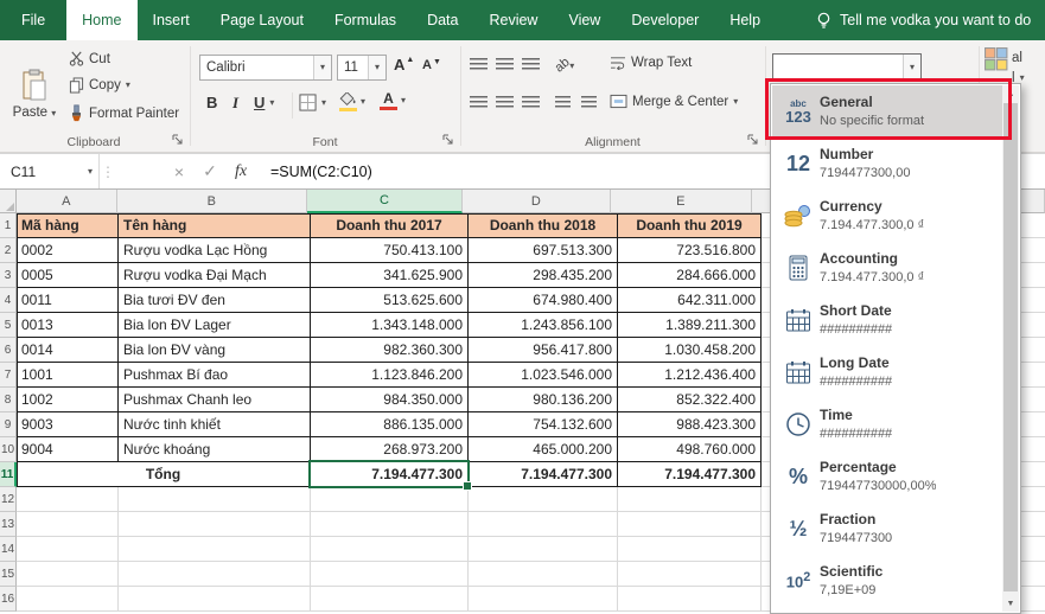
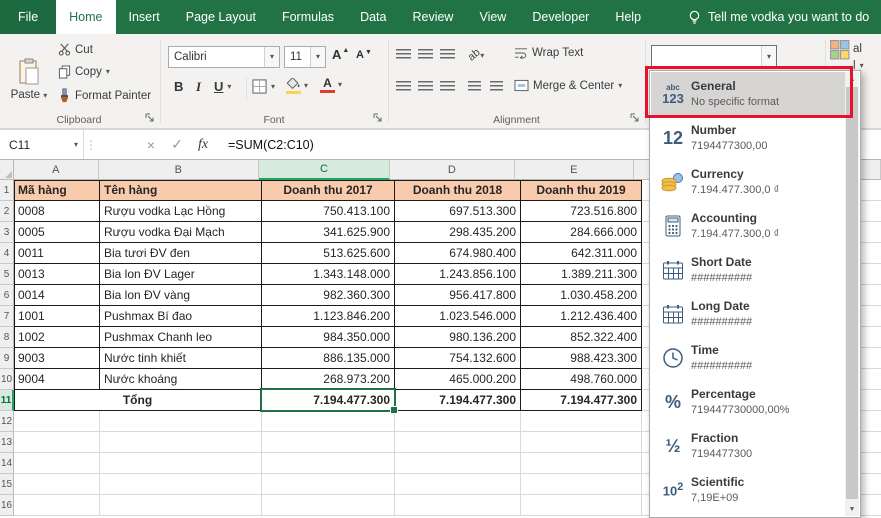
  File
  Home
  Insert
  Page Layout
  Formulas
  Data
  Review
  View
  Developer
  Help
  Tell me vodka you want to do
  Paste ▾
  Cut
  Copy
  ▾
  Format Painter
  Clipboard
  Calibri
  ▾
  11
  ▾
  A
  A
  B
  I
  U
  ▾
  ▾
  ▾
  A
  ▾
  Font
  Wrap Text
  Merge & Center
  ▾
  Alignment
  ▾
  al
  l
  ▾
  C11
  ▾
  ⋮
  ×
  ✓
  fx
  =SUM(C2:C10)
  A
  B
  C
  D
  E
  1
  Mã hàng
  Tên hàng
  Doanh thu 2017
  Doanh thu 2018
  Doanh thu 2019
  2
- 0002
+ 0008
  Rượu vodka Lạc Hồng
  750.413.100
  697.513.300
  723.516.800
  3
  0005
  Rượu vodka Đại Mạch
  341.625.900
  298.435.200
  284.666.000
  4
  0011
  Bia tươi ĐV đen
  513.625.600
  674.980.400
  642.311.000
  5
  0013
  Bia lon ĐV Lager
  1.343.148.000
  1.243.856.100
  1.389.211.300
  6
  0014
  Bia lon ĐV vàng
  982.360.300
  956.417.800
  1.030.458.200
  7
  1001
  Pushmax Bí đao
  1.123.846.200
  1.023.546.000
  1.212.436.400
  8
  1002
  Pushmax Chanh leo
  984.350.000
  980.136.200
  852.322.400
  9
  9003
  Nước tinh khiết
  886.135.000
  754.132.600
  988.423.300
  10
  9004
  Nước khoáng
  268.973.200
  465.000.200
  498.760.000
  11
  Tổng
  7.194.477.300
  7.194.477.300
  12
  13
  14
  15
  16
  abc
  123
  General
  No specific format
  12
  Number
  7194477300,00
  Currency
  7.194.477.300,0 ₫
  Accounting
  7.194.477.300,0 ₫
  Short Date
  ##########
  Long Date
  ##########
  Time
  ##########
  %
  Percentage
  719447730000,00%
  ½
  Fraction
  7194477300
  102
  Scientific
  7,19E+09
